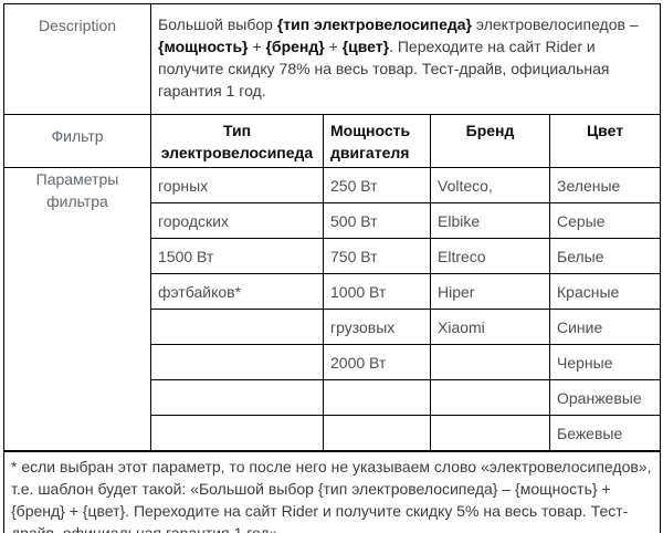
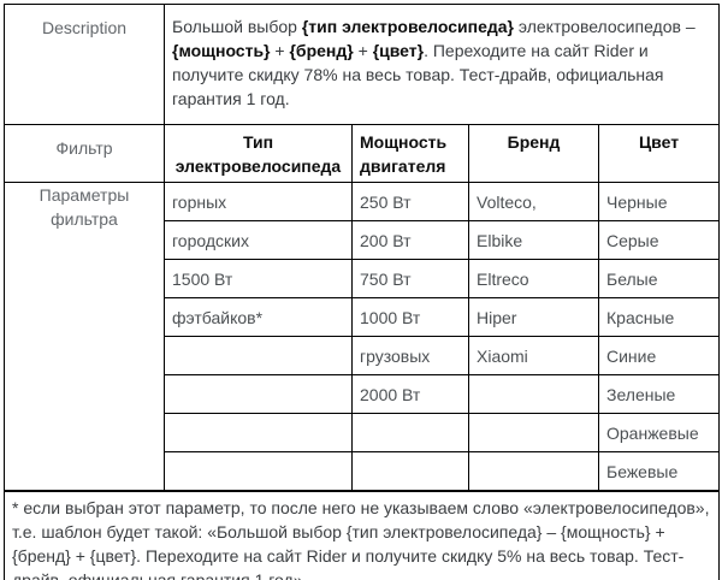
  Description	Большой выбор {тип электровелосипеда} электровелосипедов – {мощность} + {бренд} + {цвет}. Переходите на сайт Rider и получите скидку 78% на весь товар. Тест-драйв, официальная гарантия 1 год.
  Фильтр	Тип электровелосипеда	Мощность двигателя	Бренд	Цвет
- Параметры фильтра	горных	250 Вт	Volteco,	Зеленые
+ Параметры фильтра	горных	250 Вт	Volteco,	Черные
- городских	500 Вт	Elbike	Серые
+ городских	200 Вт	Elbike	Серые
  1500 Вт	750 Вт	Eltreco	Белые
  фэтбайков*	1000 Вт	Hiper	Красные
  	грузовых	Xiaomi	Синие
- 	2000 Вт		Черные
+ 	2000 Вт		Зеленые
  			Оранжевые
  			Бежевые
  * если выбран этот параметр, то после него не указываем слово «электровелосипедов», т.е. шаблон будет такой: «Большой выбор {тип электровелосипеда} – {мощность} + {бренд} + {цвет}. Переходите на сайт Rider и получите скидку 5% на весь товар. Тест-
